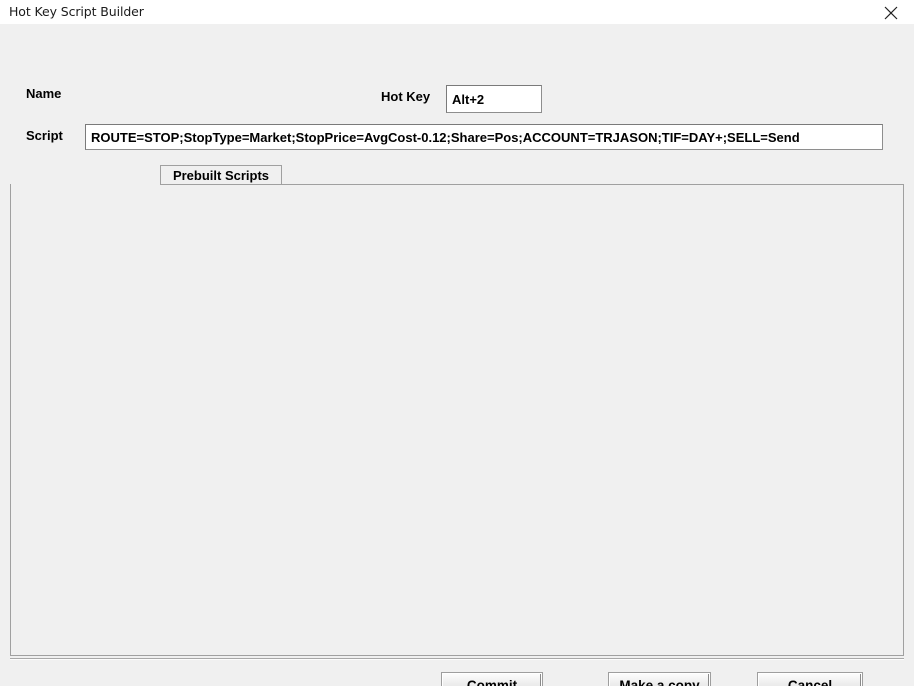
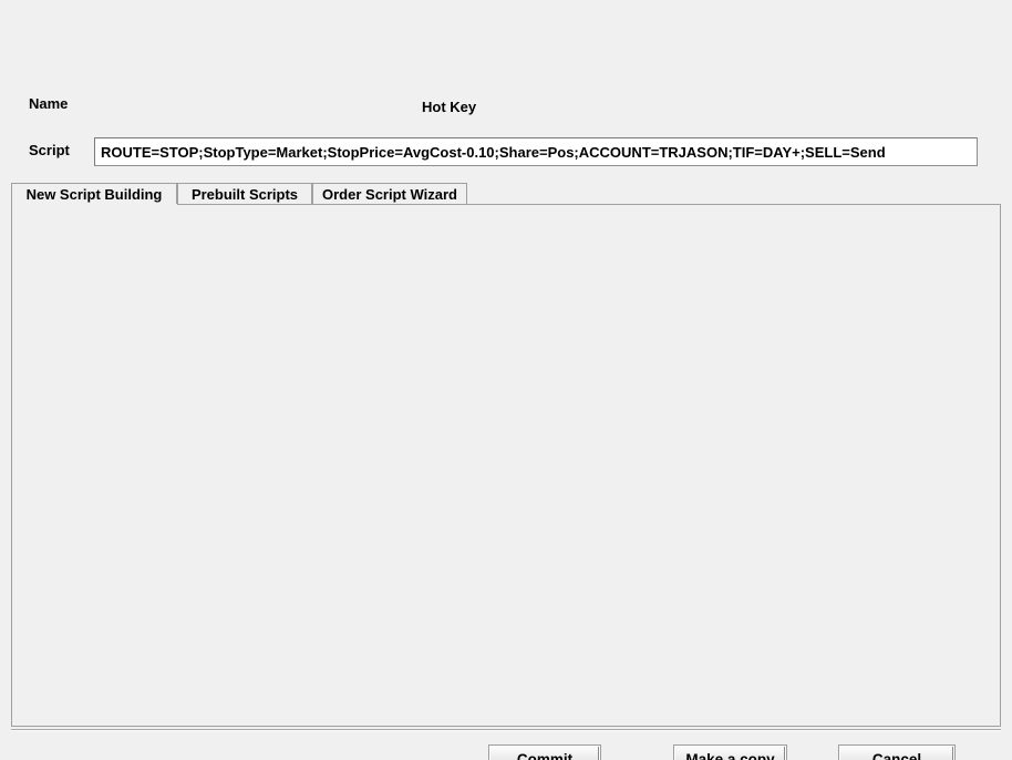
- Hot Key Script Builder
  Name
  Hot Key
- Alt+2
  Script
- ROUTE=STOP;StopType=Market;StopPrice=AvgCost-0.12;Share=Pos;ACCOUNT=TRJASON;TIF=DAY+;SELL=Send
+ ROUTE=STOP;StopType=Market;StopPrice=AvgCost-0.10;Share=Pos;ACCOUNT=TRJASON;TIF=DAY+;SELL=Send
+ New Script Building
  Prebuilt Scripts
+ Order Script Wizard
